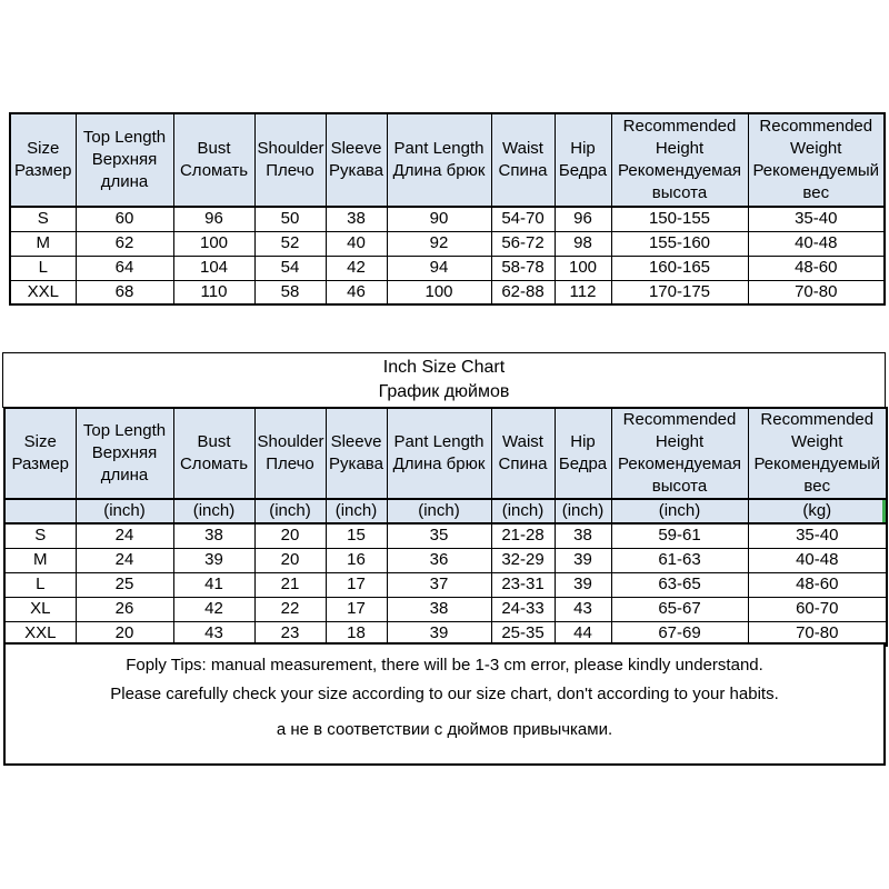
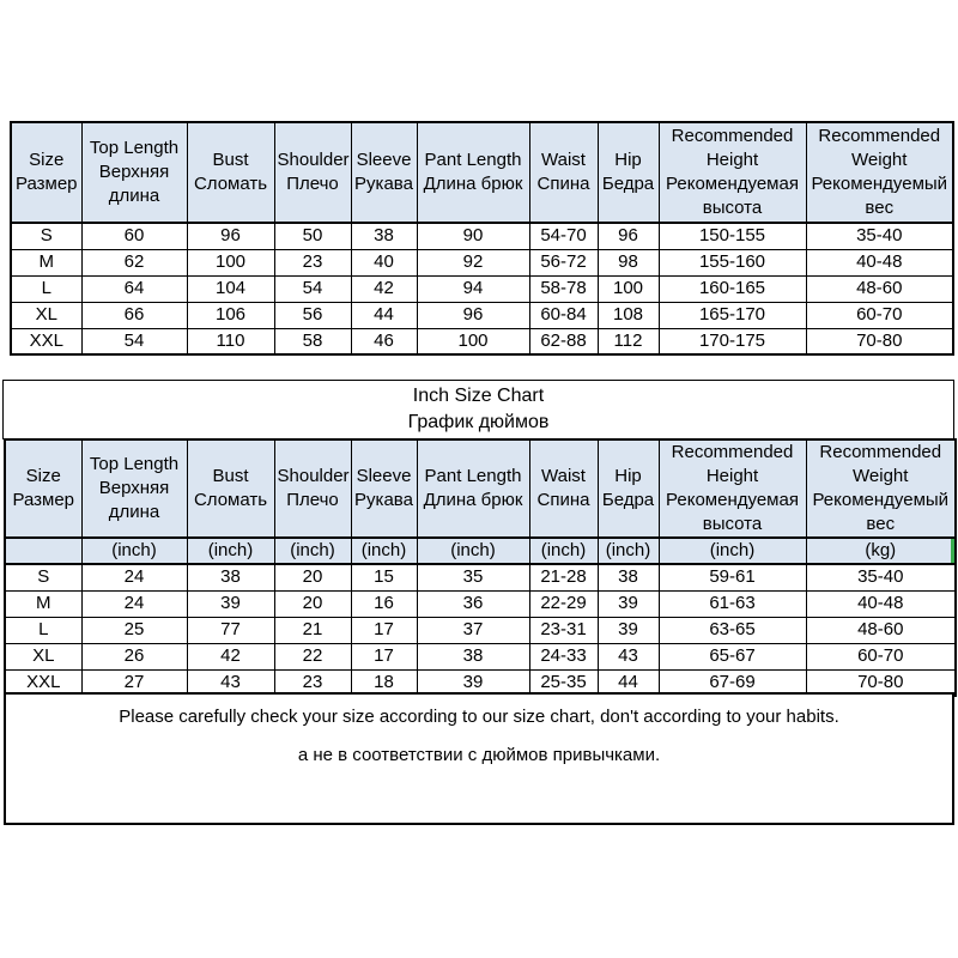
  SizeРазмер	Top LengthВерхняя длина	BustСломать	ShoulderПлечо	SleeveРукава	Pant LengthДлина брюк	WaistСпина	HipБедра	Recommended HeightРекомендуемая высота	Recommended WeightРекомендуемый вес
  S	60	96	50	38	90	54-70	96	150-155	35-40
- M	62	100	52	40	92	56-72	98	155-160	40-48
+ M	62	100	23	40	92	56-72	98	155-160	40-48
  L	64	104	54	42	94	58-78	100	160-165	48-60
+ XL	66	106	56	44	96	60-84	108	165-170	60-70
- XXL	68	110	58	46	100	62-88	112	170-175	70-80
+ XXL	54	110	58	46	100	62-88	112	170-175	70-80
  Inch Size Chart
  График дюймов
  SizeРазмер	Top LengthВерхняя длина	BustСломать	ShoulderПлечо	SleeveРукава	Pant LengthДлина брюк	WaistСпина	HipБедра	Recommended HeightРекомендуемая высота	Recommended WeightРекомендуемый вес
  	(inch)	(inch)	(inch)	(inch)	(inch)	(inch)	(inch)	(inch)	(kg)
  S	24	38	20	15	35	21-28	38	59-61	35-40
- M	24	39	20	16	36	32-29	39	61-63	40-48
+ M	24	39	20	16	36	22-29	39	61-63	40-48
- L	25	41	21	17	37	23-31	39	63-65	48-60
+ L	25	77	21	17	37	23-31	39	63-65	48-60
  XL	26	42	22	17	38	24-33	43	65-67	60-70
- XXL	20	43	23	18	39	25-35	44	67-69	70-80
+ XXL	27	43	23	18	39	25-35	44	67-69	70-80
- Foply Tips: manual measurement, there will be 1-3 cm error, please kindly understand.
  Please carefully check your size according to our size chart, don't according to your habits.
  а не в соответствии с дюймов привычками.
